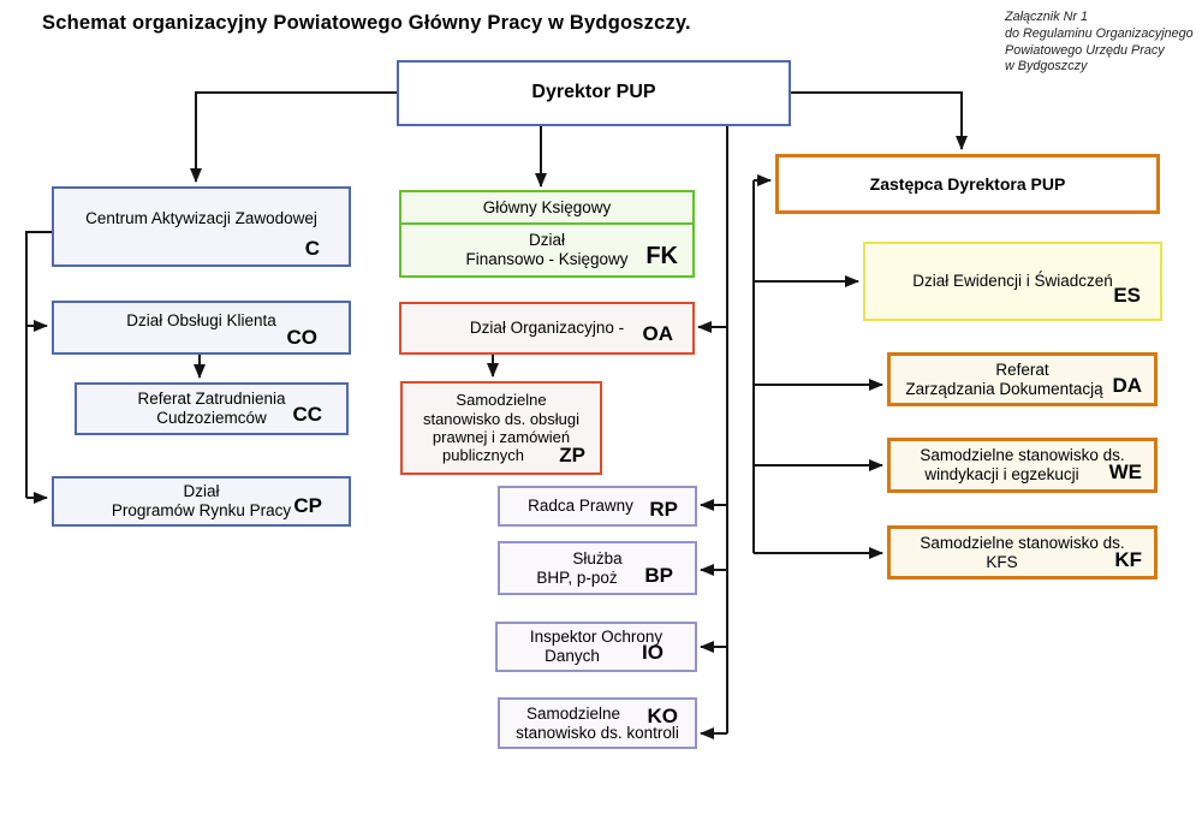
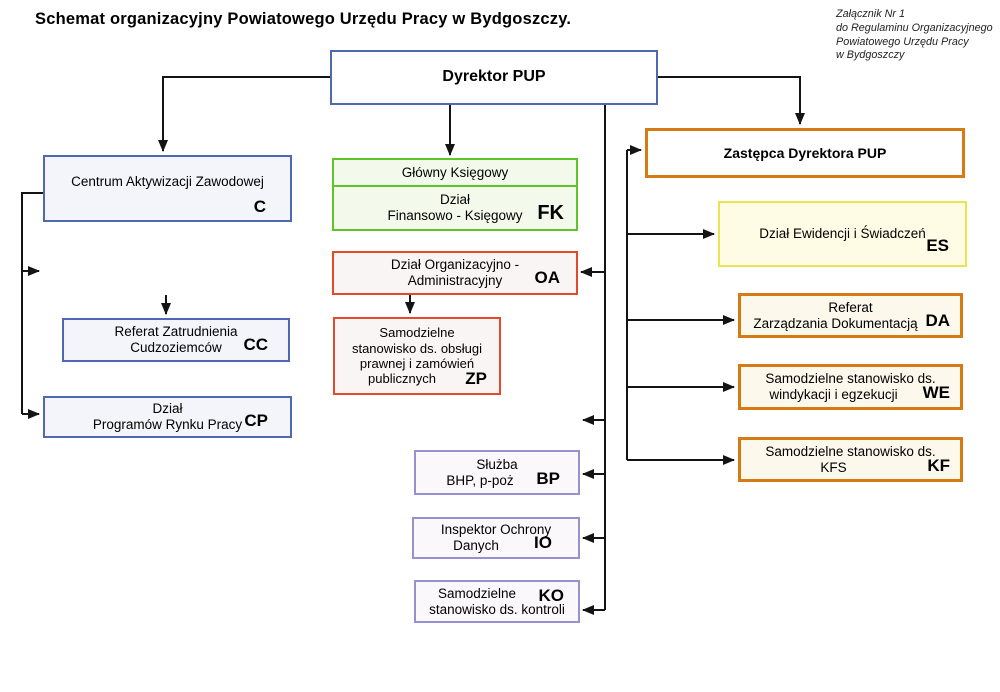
- Schemat organizacyjny Powiatowego Główny Pracy w Bydgoszczy.
+ Schemat organizacyjny Powiatowego Urzędu Pracy w Bydgoszczy.
  Załącznik Nr 1
  do Regulaminu Organizacyjnego
  Powiatowego Urzędu Pracy
  w Bydgoszczy
  Dyrektor PUP
  Centrum Aktywizacji Zawodowej
  C
- Dział Obsługi Klienta
- CO
  Referat Zatrudnienia
  Cudzoziemców
  CC
  Dział
  Programów Rynku Pracy
  CP
  Główny Księgowy
  Dział
  Finansowo - Księgowy
  FK
  Dział Organizacyjno -
+ Administracyjny
  OA
  Samodzielne
  stanowisko ds. obsługi
  prawnej i zamówień
  publicznych
  ZP
- Radca Prawny
- RP
  Służba
  BHP, p-poż
  BP
  Inspektor Ochrony
  Danych
  IO
  Samodzielne
  stanowisko ds. kontroli
  KO
  Zastępca Dyrektora PUP
  Dział Ewidencji i Świadczeń
  ES
  Referat
  Zarządzania Dokumentacją
  DA
  Samodzielne stanowisko ds.
  windykacji i egzekucji
  WE
  Samodzielne stanowisko ds.
  KFS
  KF
